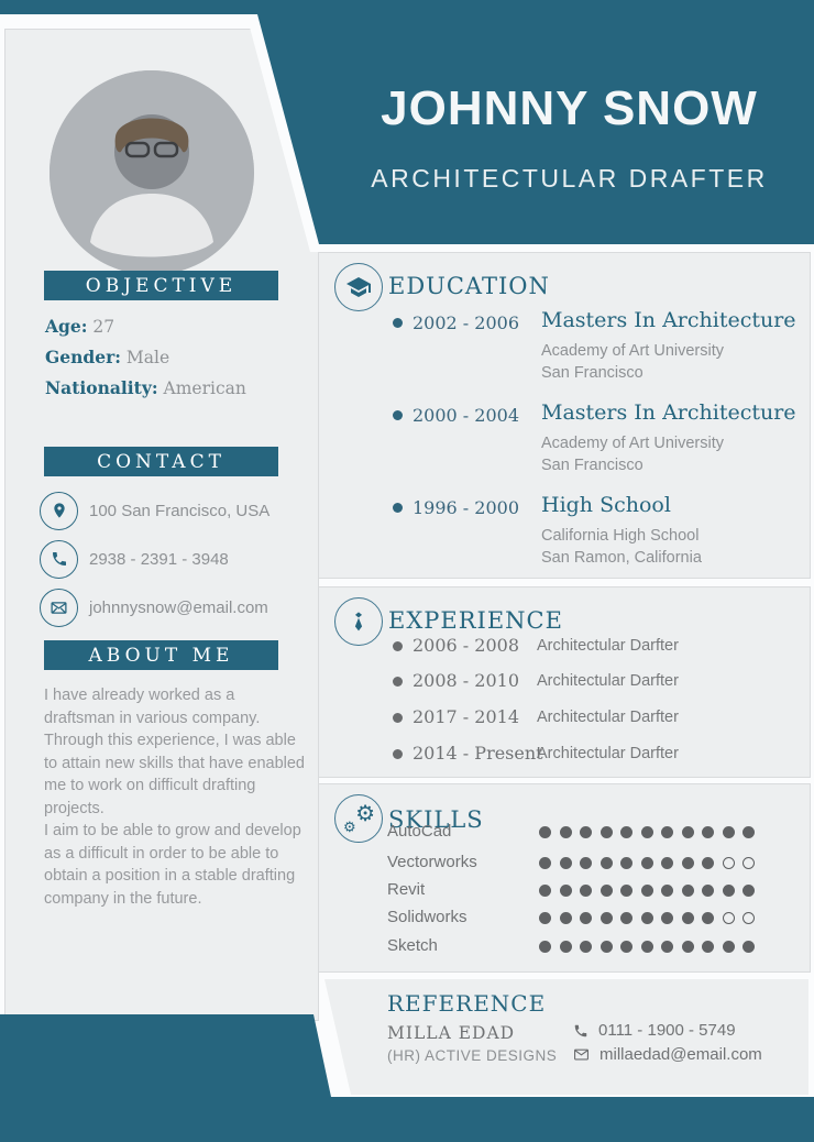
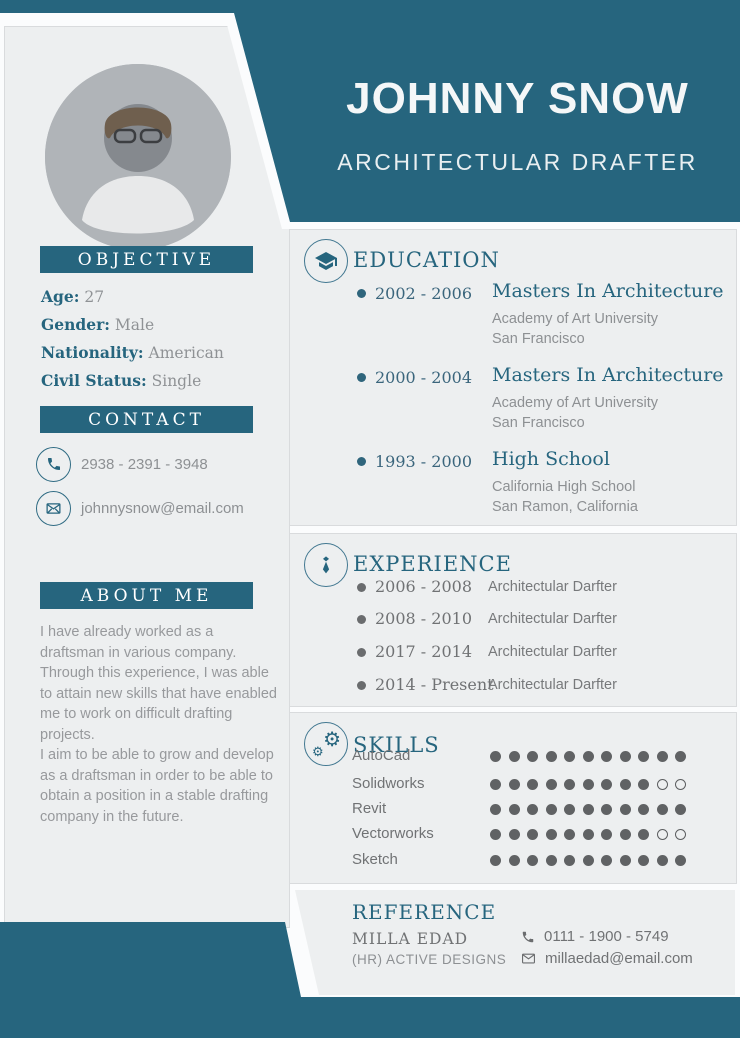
  EDUCATION
  2002 - 2006
  Masters In Architecture
  Academy of Art University
  San Francisco
  2000 - 2004
  Masters In Architecture
  Academy of Art University
  San Francisco
- 1996 - 2000
+ 1993 - 2000
  High School
  California High School
  San Ramon, California
  EXPERIENCE
  2006 - 2008
  Architectular Darfter
  2008 - 2010
  Architectular Darfter
  2017 - 2014
  Architectular Darfter
  2014 - Present
  Architectular Darfter
  ⚙
  ⚙
  SKILLS
  AutoCad
- Vectorworks
+ Solidworks
  Revit
- Solidworks
+ Vectorworks
  Sketch
  REFERENCE
  MILLA EDAD
  (HR) ACTIVE DESIGNS
  0111 - 1900 - 5749
  millaedad@email.com
  JOHNNY SNOW
  ARCHITECTULAR DRAFTER
  OBJECTIVE
  Age: 27
  Gender: Male
  Nationality: American
+ Civil Status: Single
  CONTACT
- 100 San Francisco, USA
  2938 - 2391 - 3948
  johnnysnow@email.com
  ABOUT ME
  I have already worked as a draftsman in various company. Through this experience, I was able to attain new skills that have enabled me to work on difficult drafting projects.
- I aim to be able to grow and develop as a difficult in order to be able to obtain a position in a stable drafting company in the future.
+ I aim to be able to grow and develop as a draftsman in order to be able to obtain a position in a stable drafting company in the future.
